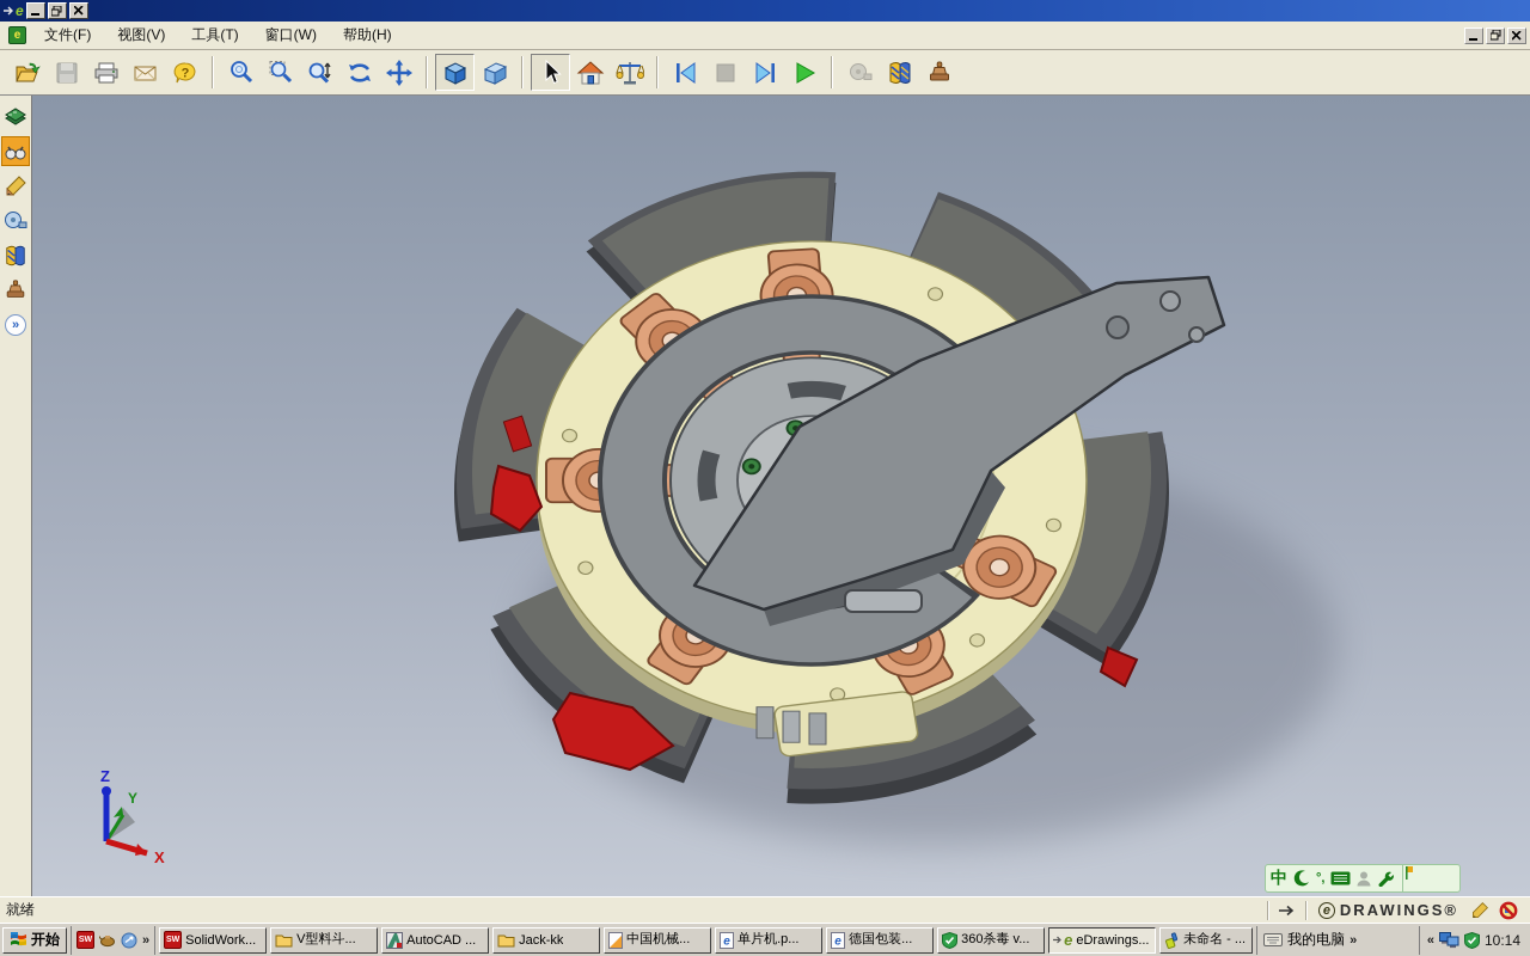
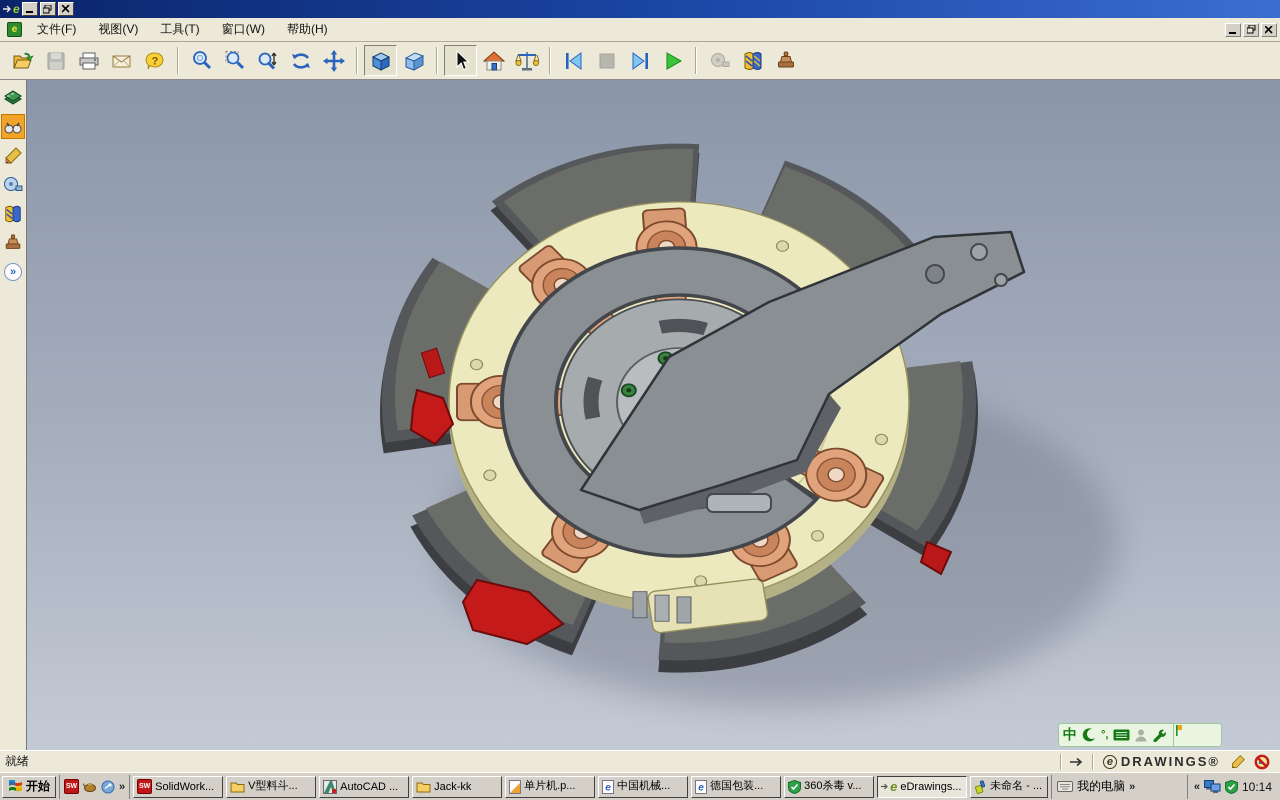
  e
  e
  文件(F)
  视图(V)
  工具(T)
  窗口(W)
  帮助(H)
  ?
  »
- Y
- Z
- X
  中
  °,
  就绪
  e
  DRAWINGS®
  开始
  »
  SolidWork...
  V型料斗...
  AutoCAD ...
  Jack-kk
- 中国机械...
+ 单片机.p...
  e
- 单片机.p...
+ 中国机械...
  e
  德国包装...
  360杀毒 v...
  e
  eDrawings...
  未命名 - ...
  我的电脑
  »
  «
  10:14
